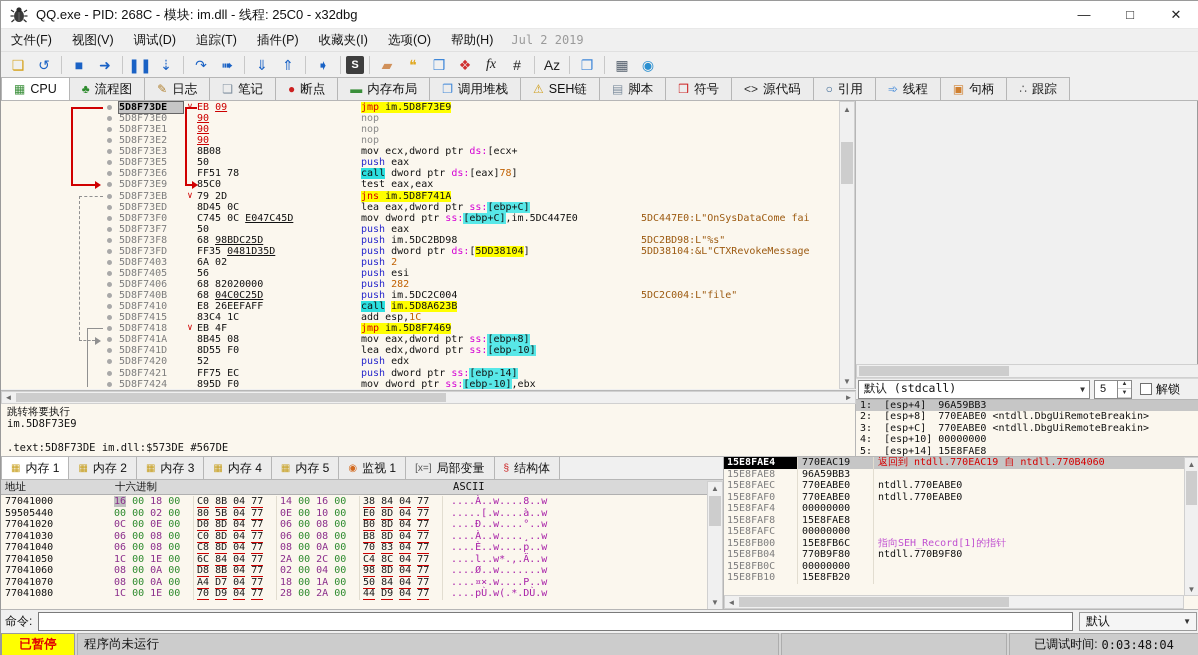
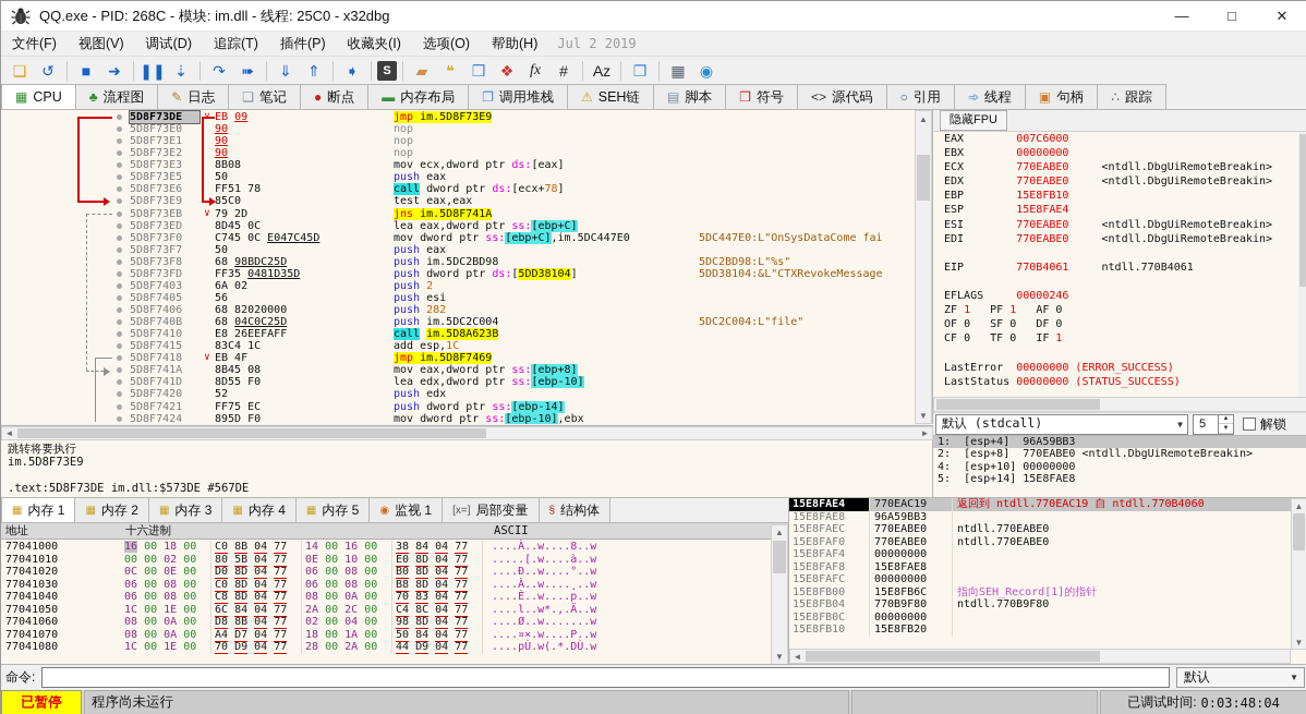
  QQ.exe - PID: 268C - 模块: im.dll - 线程: 25C0 - x32dbg
  —
  □
  ✕
  文件(F)
  视图(V)
  调试(D)
  追踪(T)
  插件(P)
  收藏夹(I)
  选项(O)
  帮助(H)
  Jul 2 2019
  ❏
  ↺
  ■
  ➜
  ❚❚
  ⇣
  ↷
  ➠
  ⇓
  ⇑
  ➧
  S
  ▰
  ❝
  ❒
  ❖
  fx
  #
  Az
  ❐
  ▦
  ◉
  ▦
  CPU
  ♣
  流程图
  ✎
  日志
  ❏
  笔记
  ●
  断点
  ▬
  内存布局
  ❐
  调用堆栈
  ⚠
  SEH链
  ▤
  脚本
  ❒
  符号
  <>
  源代码
  ○
  引用
  ➾
  线程
  ▣
  句柄
  ∴
  跟踪
  5D8F73DE
  EB 09
  jmp im.5D8F73E9
  5D8F73E0
  90
  nop
  5D8F73E1
  90
  nop
  5D8F73E2
  90
  nop
  5D8F73E3
  8B08
- mov ecx,dword ptr ds:[ecx+
+ mov ecx,dword ptr ds:[eax]
  5D8F73E5
  50
  push eax
  5D8F73E6
  FF51 78
- call dword ptr ds:[eax]78]
+ call dword ptr ds:[ecx+78]
  5D8F73E9
  85C0
  test eax,eax
  5D8F73EB
  ∨
  79 2D
  jns im.5D8F741A
  5D8F73ED
  8D45 0C
  lea eax,dword ptr ss:[ebp+C]
  5D8F73F0
  C745 0C E047C45D
  mov dword ptr ss:[ebp+C],im.5DC447E0
  5DC447E0:L"OnSysDataCome fai
  5D8F73F7
  50
  push eax
  5D8F73F8
  68 98BDC25D
  push im.5DC2BD98
  5DC2BD98:L"%s"
  5D8F73FD
  FF35 0481D35D
  push dword ptr ds:[5DD38104]
  5DD38104:&L"CTXRevokeMessage
  5D8F7403
  6A 02
  push 2
  5D8F7405
  56
  push esi
  5D8F7406
  68 82020000
  push 282
  5D8F740B
  68 04C0C25D
  push im.5DC2C004
  5DC2C004:L"file"
  5D8F7410
  E8 26EEFAFF
  call im.5D8A623B
  5D8F7415
  83C4 1C
  add esp,1C
  5D8F7418
  ∨
  EB 4F
  jmp im.5D8F7469
  5D8F741A
  8B45 08
  mov eax,dword ptr ss:[ebp+8]
  5D8F741D
  8D55 F0
  lea edx,dword ptr ss:[ebp-10]
  5D8F7420
  52
  push edx
  5D8F7421
  FF75 EC
  push dword ptr ss:[ebp-14]
  5D8F7424
  895D F0
  mov dword ptr ss:[ebp-10],ebx
  ▲
  ▼
  ◄
  ►
  跳转将要执行
  im.5D8F73E9
  .text:5D8F73DE im.dll:$573DE #567DE
+ 隐藏FPU
+ EAX 007C6000
+ EBX 00000000
+ ECX 770EABE0 <ntdll.DbgUiRemoteBreakin>
+ EDX 770EABE0 <ntdll.DbgUiRemoteBreakin>
+ EBP 15E8FB10
+ ESP 15E8FAE4
+ ESI 770EABE0 <ntdll.DbgUiRemoteBreakin>
+ EDI 770EABE0 <ntdll.DbgUiRemoteBreakin>
+ EIP 770B4061 ntdll.770B4061
+ EFLAGS 00000246
+ ZF 1 PF 1 AF 0
+ OF 0 SF 0 DF 0
+ CF 0 TF 0 IF 1
+ LastError 00000000 (ERROR_SUCCESS)
+ LastStatus 00000000 (STATUS_SUCCESS)
  默认 (stdcall)
  ▼
  5
  解锁
  1: [esp+4] 96A59BB3
  2: [esp+8] 770EABE0 <ntdll.DbgUiRemoteBreakin>
- 3: [esp+C] 770EABE0 <ntdll.DbgUiRemoteBreakin>
  4: [esp+10] 00000000
  5: [esp+14] 15E8FAE8
  ▦
  内存 1
  ▦
  内存 2
  ▦
  内存 3
  ▦
  内存 4
  ▦
  内存 5
  ◉
  监视 1
  [x=]
  局部变量
  §
  结构体
  地址
  十六进制
  ASCII
  77041000
  16 00 18 00
  C0 8B 04 77
  14 00 16 00
  38 84 04 77
  ....À..w....8..w
- 59505440
+ 77041010
  00 00 02 00
  80 5B 04 77
  0E 00 10 00
  E0 8D 04 77
  .....[.w....à..w
  77041020
  0C 00 0E 00
  D0 8D 04 77
  06 00 08 00
  B0 8D 04 77
  ....Ð..w....°..w
  77041030
  06 00 08 00
  C0 8D 04 77
  06 00 08 00
  B8 8D 04 77
  ....À..w....¸..w
  77041040
  06 00 08 00
  C8 8D 04 77
  08 00 0A 00
  70 83 04 77
  ....È..w....p..w
  77041050
  1C 00 1E 00
  6C 84 04 77
  2A 00 2C 00
  C4 8C 04 77
  ....l..w*.,.Ä..w
  77041060
  08 00 0A 00
  D8 8B 04 77
  02 00 04 00
  98 8D 04 77
  ....Ø..w.......w
  77041070
  08 00 0A 00
  A4 D7 04 77
  18 00 1A 00
  50 84 04 77
  ....¤×.w....P..w
  77041080
  1C 00 1E 00
  70 D9 04 77
  28 00 2A 00
  44 D9 04 77
  ....pÙ.w(.*.DÙ.w
  ▲
  ▼
  15E8FAE4
  770EAC19
  返回到 ntdll.770EAC19 自 ntdll.770B4060
  15E8FAE8
  96A59BB3
  15E8FAEC
  770EABE0
  ntdll.770EABE0
  15E8FAF0
  770EABE0
  ntdll.770EABE0
  15E8FAF4
  00000000
  15E8FAF8
  15E8FAE8
  15E8FAFC
  00000000
  15E8FB00
  15E8FB6C
  指向SEH_Record[1]的指针
  15E8FB04
  770B9F80
  ntdll.770B9F80
  15E8FB0C
  00000000
  15E8FB10
  15E8FB20
  ◄
  ▲
  ▼
  命令:
  默认
  ▼
  已暂停
  程序尚未运行
  已调试时间:
  0:03:48:04
